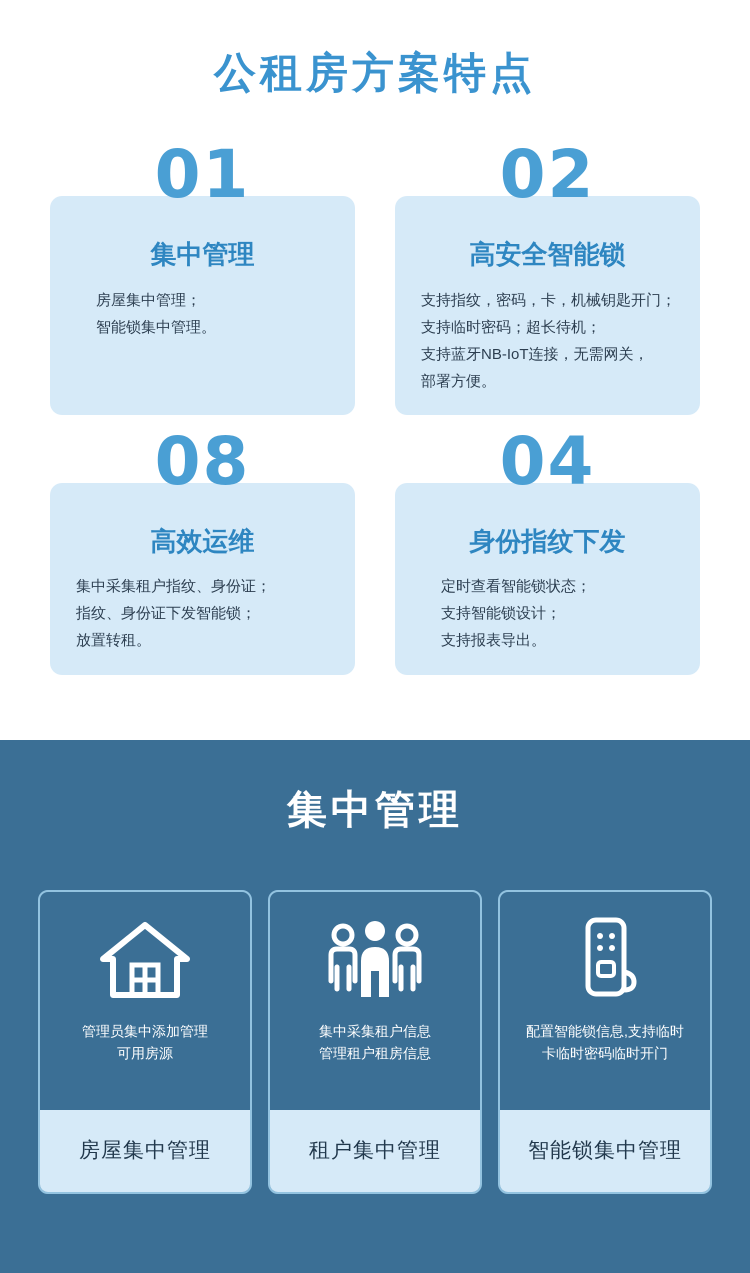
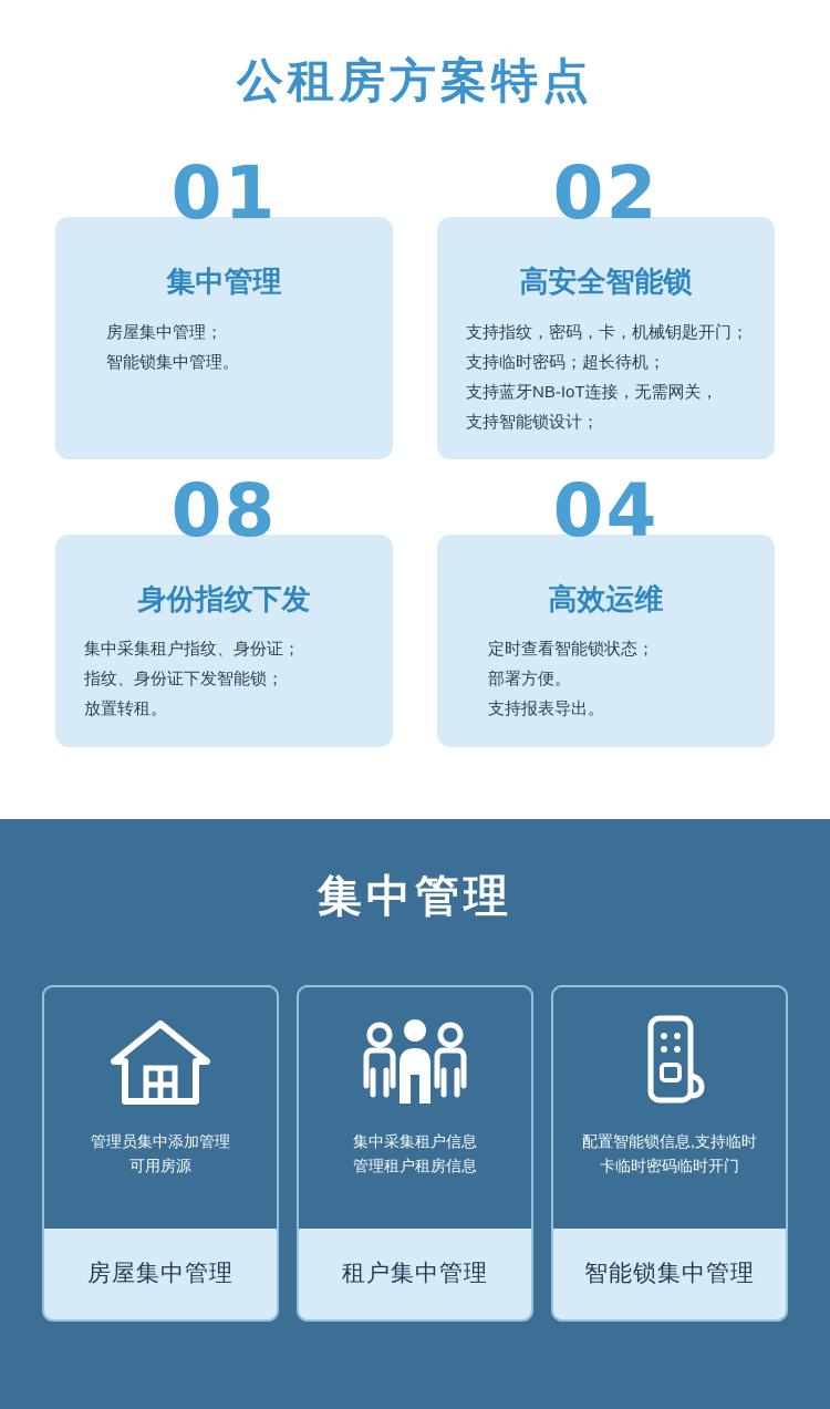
  公租房方案特点
  01
  集中管理
  房屋集中管理；
  智能锁集中管理。
  02
  高安全智能锁
  支持指纹，密码，卡，机械钥匙开门；
  支持临时密码；超长待机；
  支持蓝牙NB-IoT连接，无需网关，
- 部署方便。
+ 支持智能锁设计；
  08
- 高效运维
+ 身份指纹下发
  集中采集租户指纹、身份证；
  指纹、身份证下发智能锁；
  放置转租。
  04
- 身份指纹下发
+ 高效运维
  定时查看智能锁状态；
- 支持智能锁设计；
+ 部署方便。
  支持报表导出。
  集中管理
  管理员集中添加管理
  可用房源
  房屋集中管理
  集中采集租户信息
  管理租户租房信息
  租户集中管理
  配置智能锁信息,支持临时
  卡临时密码临时开门
  智能锁集中管理
